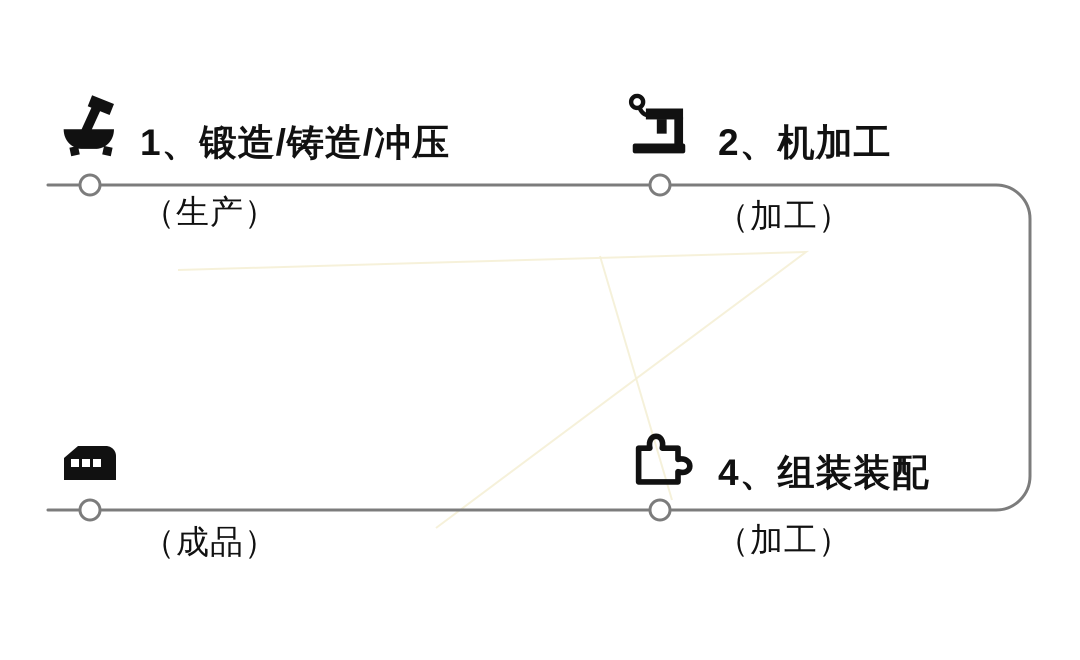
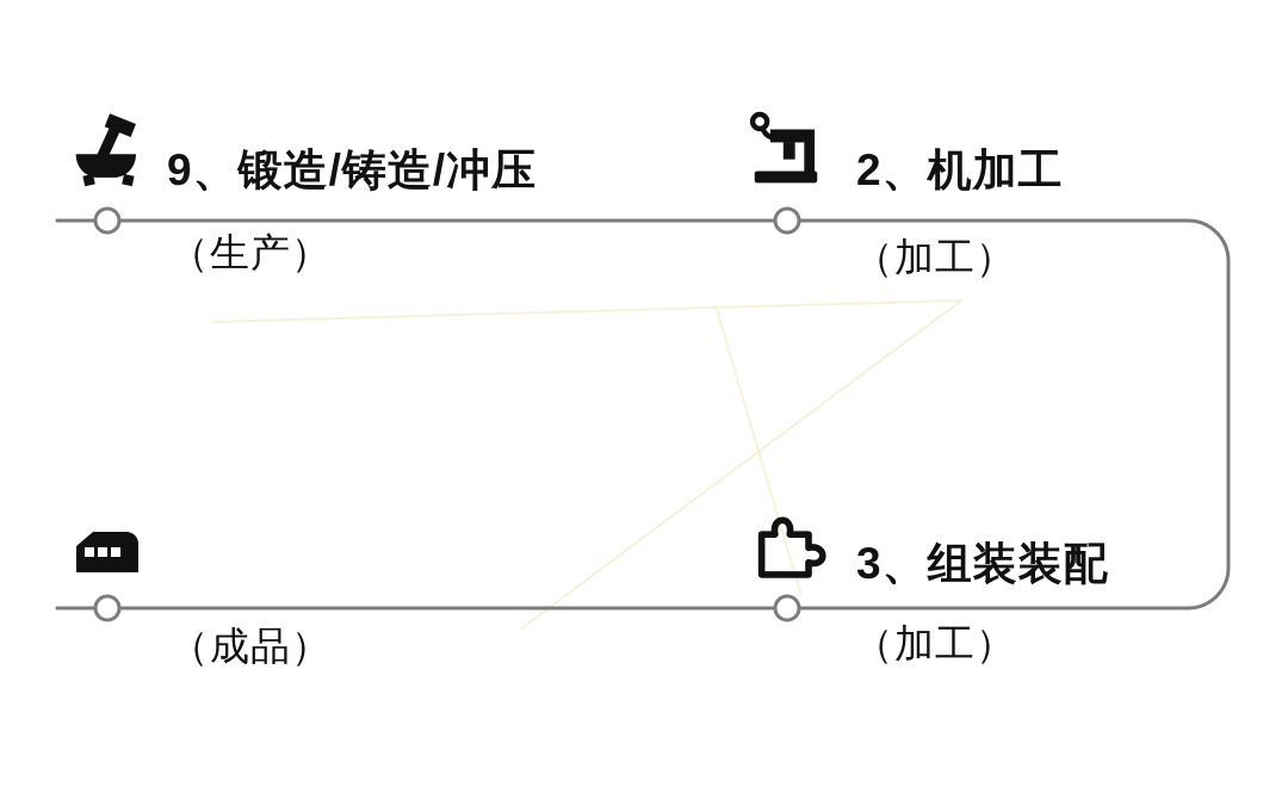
- 1、锻造/铸造/冲压
+ 9、锻造/铸造/冲压
  （生产）
  2、机加工
  （加工）
- 4、组装装配
+ 3、组装装配
  （加工）
  （成品）
